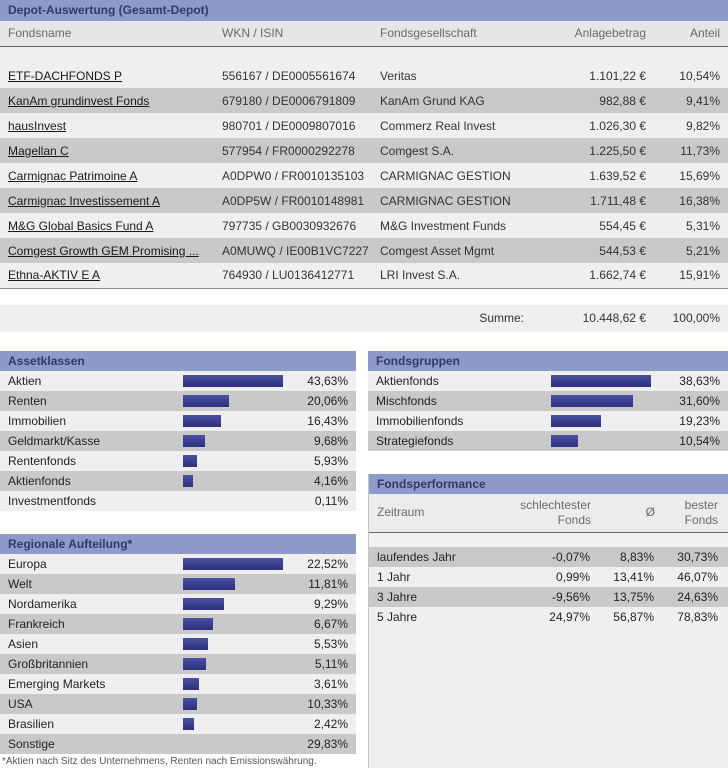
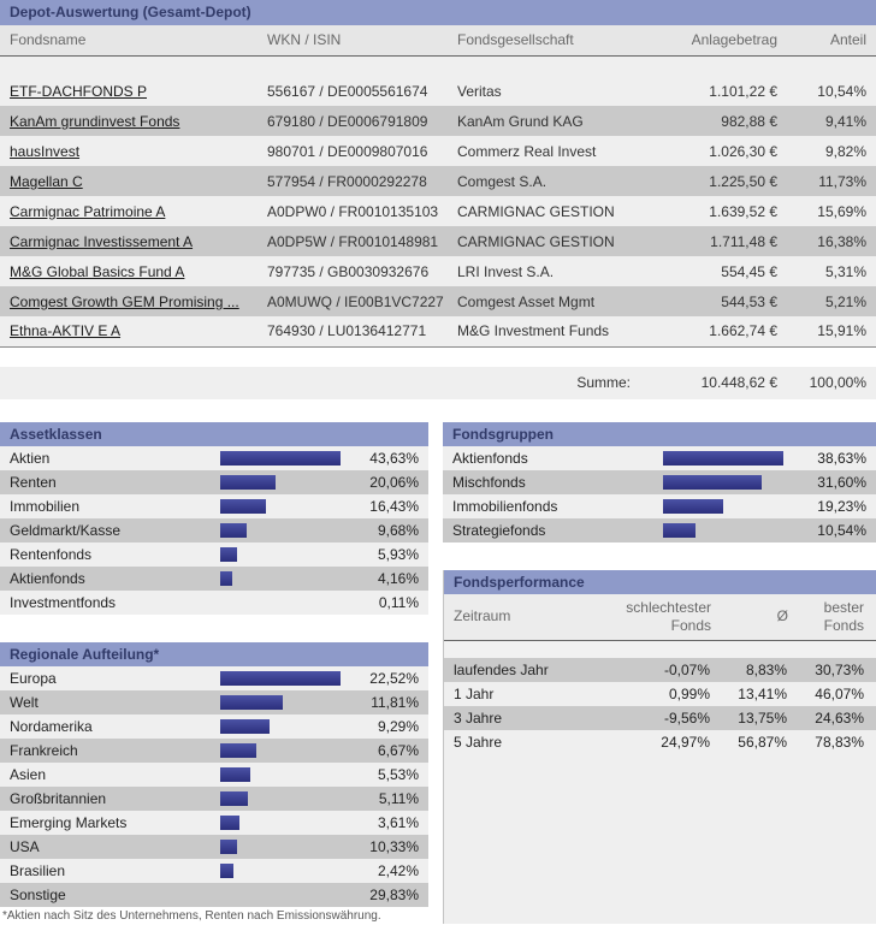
  Depot-Auswertung (Gesamt-Depot)
  Fondsname	WKN / ISIN	Fondsgesellschaft	Anlagebetrag	Anteil
  ETF-DACHFONDS P	556167 / DE0005561674	Veritas	1.101,22 €	10,54%
  KanAm grundinvest Fonds	679180 / DE0006791809	KanAm Grund KAG	982,88 €	9,41%
  hausInvest	980701 / DE0009807016	Commerz Real Invest	1.026,30 €	9,82%
  Magellan C	577954 / FR0000292278	Comgest S.A.	1.225,50 €	11,73%
  Carmignac Patrimoine A	A0DPW0 / FR0010135103	CARMIGNAC GESTION	1.639,52 €	15,69%
  Carmignac Investissement A	A0DP5W / FR0010148981	CARMIGNAC GESTION	1.711,48 €	16,38%
- M&G Global Basics Fund A	797735 / GB0030932676	M&G Investment Funds	554,45 €	5,31%
+ M&G Global Basics Fund A	797735 / GB0030932676	LRI Invest S.A.	554,45 €	5,31%
  Comgest Growth GEM Promising ...	A0MUWQ / IE00B1VC7227	Comgest Asset Mgmt	544,53 €	5,21%
- Ethna-AKTIV E A	764930 / LU0136412771	LRI Invest S.A.	1.662,74 €	15,91%
+ Ethna-AKTIV E A	764930 / LU0136412771	M&G Investment Funds	1.662,74 €	15,91%
  		Summe:	10.448,62 €	100,00%
  Assetklassen
  Aktien
  43,63%
  Renten
  20,06%
  Immobilien
  16,43%
  Geldmarkt/Kasse
  9,68%
  Rentenfonds
  5,93%
  Aktienfonds
  4,16%
  Investmentfonds
  0,11%
  Regionale Aufteilung*
  Europa
  22,52%
  Welt
  11,81%
  Nordamerika
  9,29%
  Frankreich
  6,67%
  Asien
  5,53%
  Großbritannien
  5,11%
  Emerging Markets
  3,61%
  USA
  10,33%
  Brasilien
  2,42%
  Sonstige
  29,83%
  *Aktien nach Sitz des Unternehmens, Renten nach Emissionswährung.
  Fondsgruppen
  Aktienfonds
  38,63%
  Mischfonds
  31,60%
  Immobilienfonds
  19,23%
  Strategiefonds
  10,54%
  Fondsperformance
  Zeitraum	schlechtester Fonds	Ø	bester Fonds
  laufendes Jahr	-0,07%	8,83%	30,73%
  1 Jahr	0,99%	13,41%	46,07%
  3 Jahre	-9,56%	13,75%	24,63%
  5 Jahre	24,97%	56,87%	78,83%
